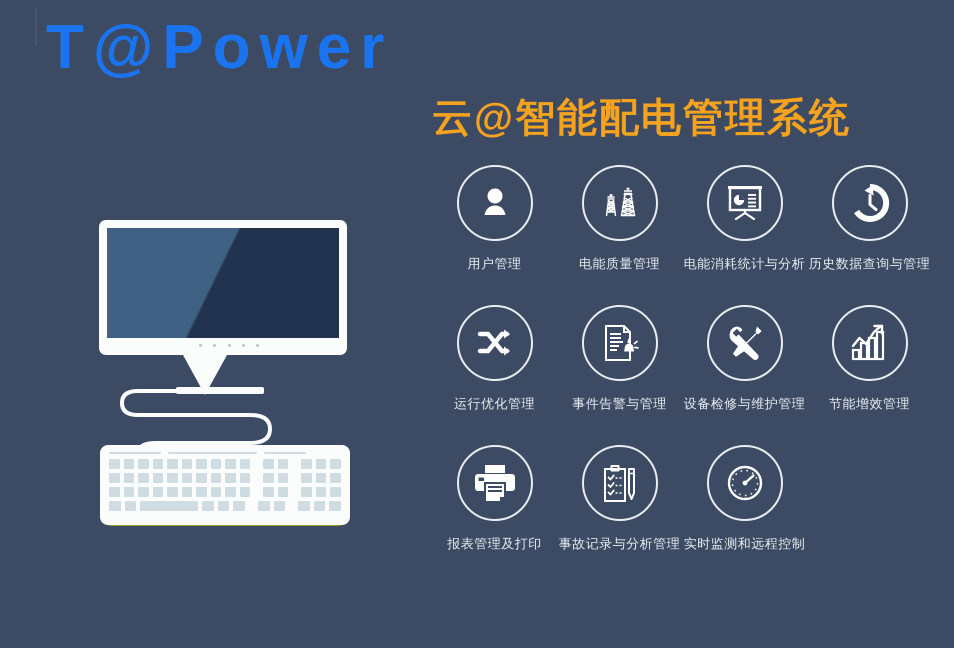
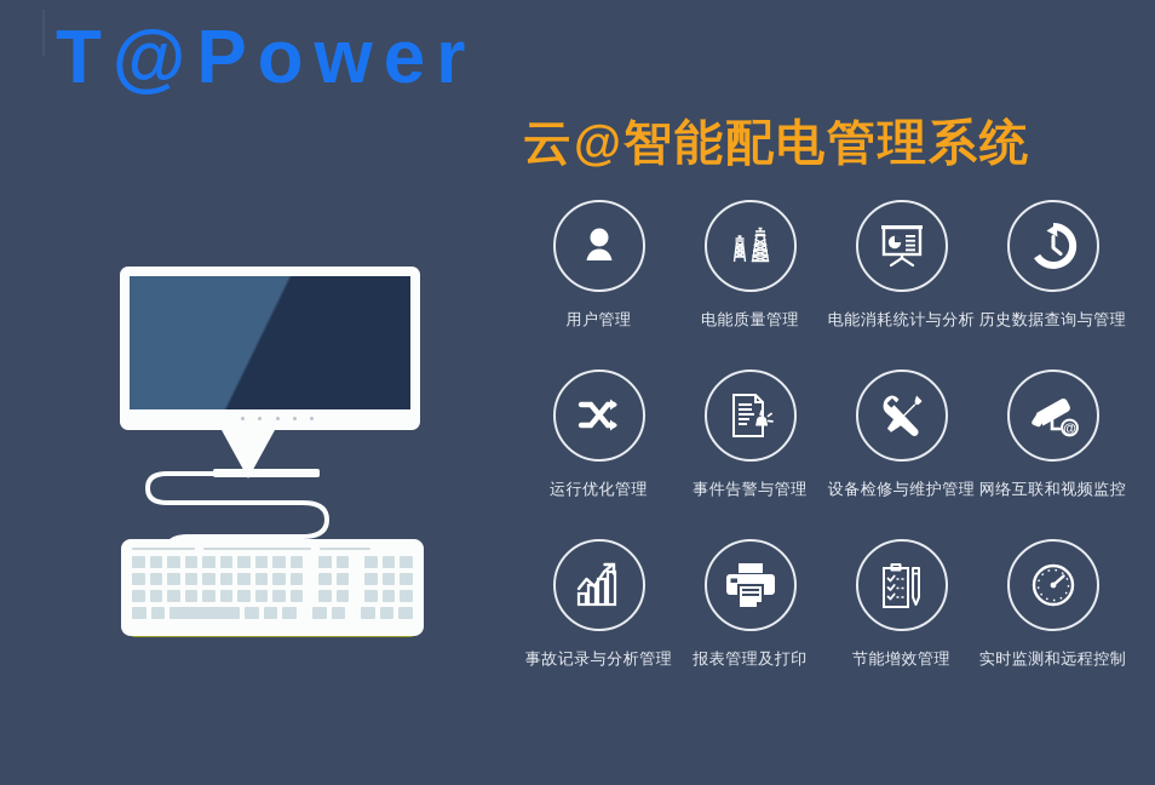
  T@Power
  云@智能配电管理系统
  用户管理
  电能质量管理
  电能消耗统计与分析
  历史数据查询与管理
  运行优化管理
  事件告警与管理
  设备检修与维护管理
+ @
+ 网络互联和视频监控
- 节能增效管理
+ 事故记录与分析管理
  报表管理及打印
- 事故记录与分析管理
+ 节能增效管理
  实时监测和远程控制
